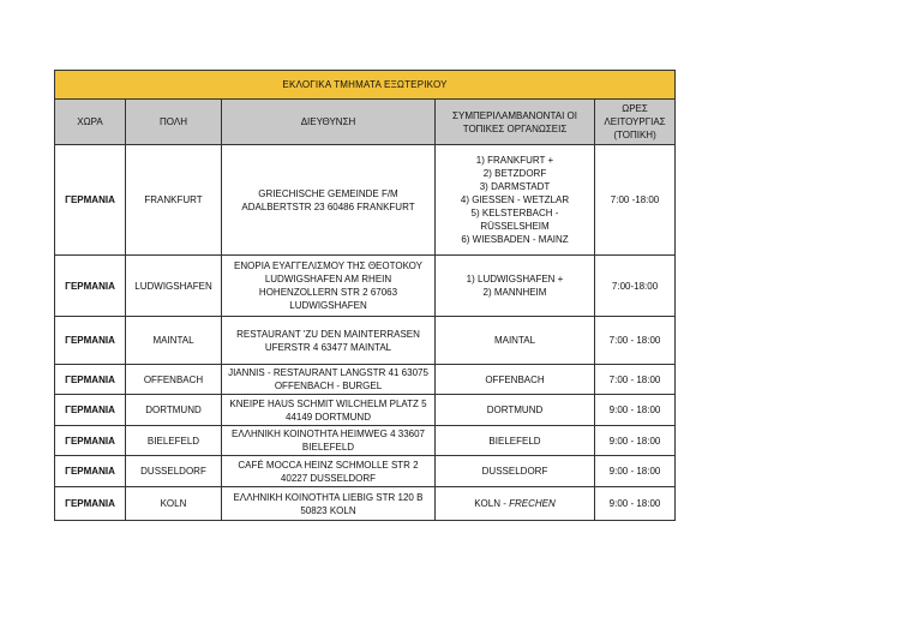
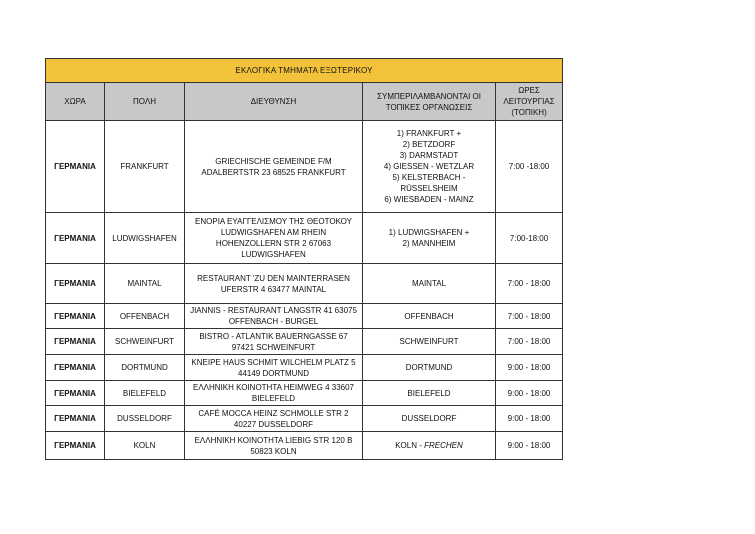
  ΕΚΛΟΓΙΚΑ ΤΜΗΜΑΤΑ ΕΞΩΤΕΡΙΚΟΥ
  ΧΩΡΑ	ΠΟΛΗ	ΔΙΕΥΘΥΝΣΗ	ΣΥΜΠΕΡΙΛΑΜΒΑΝΟΝΤΑΙ ΟΙ ΤΟΠΙΚΕΣ ΟΡΓΑΝΩΣΕΙΣ	ΩΡΕΣ ΛΕΙΤΟΥΡΓΙΑΣ (ΤΟΠΙΚΗ)
- ΓΕΡΜΑΝΙΑ	FRANKFURT	GRIECHISCHE GEMEINDE F/M ADALBERTSTR 23 60486 FRANKFURT	1) FRANKFURT + 2) BETZDORF 3) DARMSTADT 4) GIESSEN - WETZLAR 5) KELSTERBACH - RÜSSELSHEIM 6) WIESBADEN - MAINZ	7:00 -18:00
+ ΓΕΡΜΑΝΙΑ	FRANKFURT	GRIECHISCHE GEMEINDE F/M ADALBERTSTR 23 68525 FRANKFURT	1) FRANKFURT + 2) BETZDORF 3) DARMSTADT 4) GIESSEN - WETZLAR 5) KELSTERBACH - RÜSSELSHEIM 6) WIESBADEN - MAINZ	7:00 -18:00
  ΓΕΡΜΑΝΙΑ	LUDWIGSHAFEN	ΕΝΟΡΙΑ ΕΥΑΓΓΕΛΙΣΜΟΥ ΤΗΣ ΘΕΟΤΟΚΟΥ LUDWIGSHAFEN AM RHEIN HOHENZOLLERN STR 2 67063 LUDWIGSHAFEN	1) LUDWIGSHAFEN + 2) MANNHEIM	7:00-18:00
  ΓΕΡΜΑΝΙΑ	MAINTAL	RESTAURANT 'ZU DEN MAINTERRASEN UFERSTR 4 63477 MAINTAL	MAINTAL	7:00 - 18:00
  ΓΕΡΜΑΝΙΑ	OFFENBACH	JIANNIS - RESTAURANT LANGSTR 41 63075 OFFENBACH - BURGEL	OFFENBACH	7:00 - 18:00
+ ΓΕΡΜΑΝΙΑ	SCHWEINFURT	BISTRO - ATLANTIK BAUERNGASSE 67 97421 SCHWEINFURT	SCHWEINFURT	7:00 - 18:00
  ΓΕΡΜΑΝΙΑ	DORTMUND	KNEIPE HAUS SCHMIT WILCHELM PLATZ 5 44149 DORTMUND	DORTMUND	9:00 - 18:00
  ΓΕΡΜΑΝΙΑ	BIELEFELD	ΕΛΛΗΝΙΚΗ ΚΟΙΝΟΤΗΤΑ HEIMWEG 4 33607 BIELEFELD	BIELEFELD	9:00 - 18:00
  ΓΕΡΜΑΝΙΑ	DUSSELDORF	CAFÉ MOCCA HEINZ SCHMOLLE STR 2 40227 DUSSELDORF	DUSSELDORF	9:00 - 18:00
  ΓΕΡΜΑΝΙΑ	KOLN	ΕΛΛΗΝΙΚΗ ΚΟΙΝΟΤΗΤΑ LIEBIG STR 120 B 50823 KOLN	KOLN - FRECHEN	9:00 - 18:00
